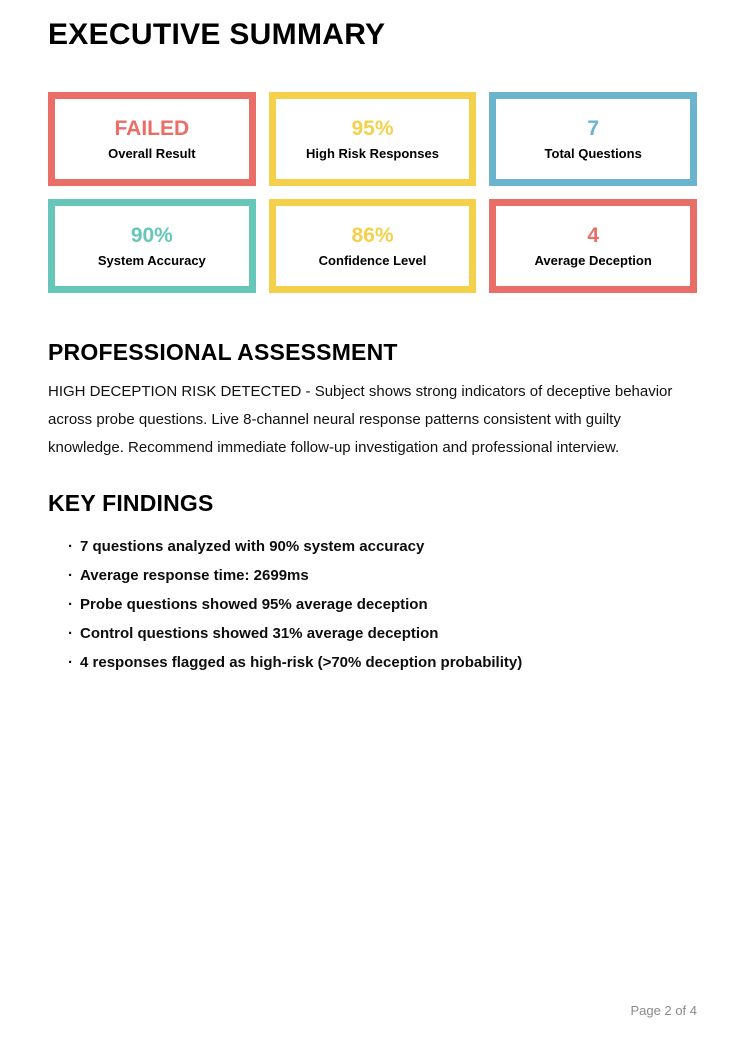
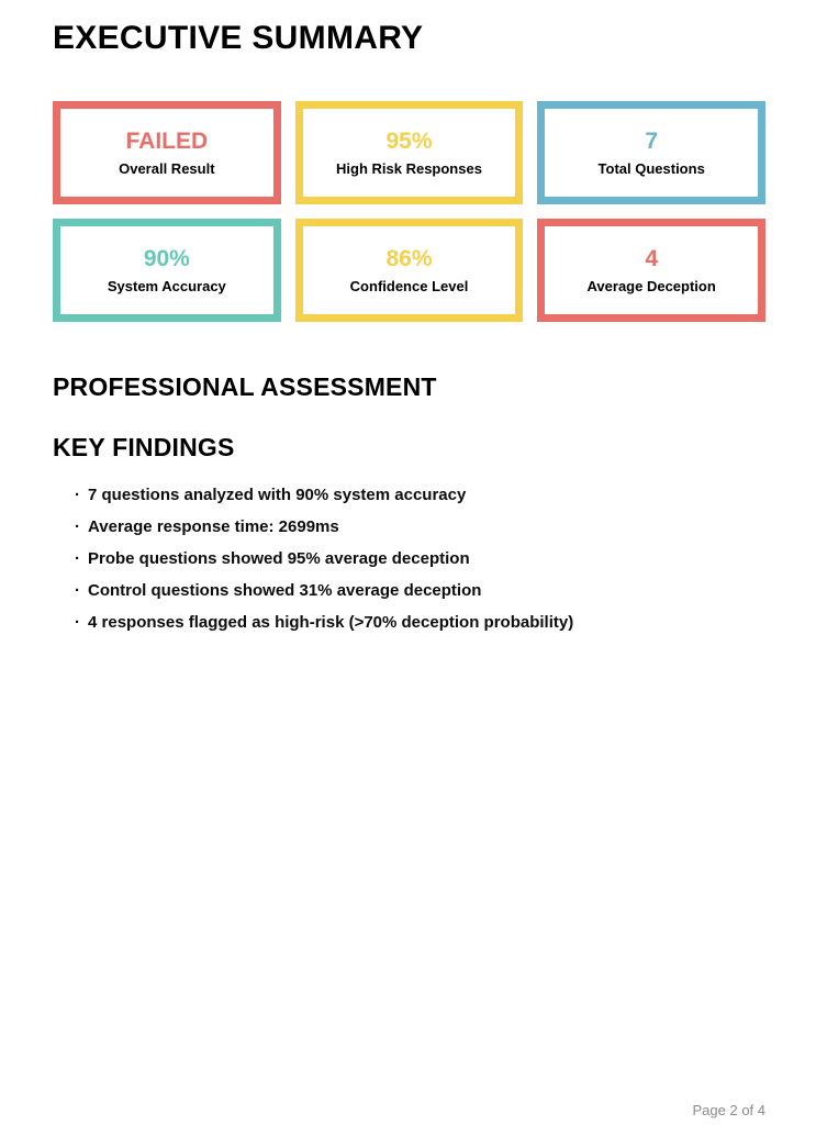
  EXECUTIVE SUMMARY
  FAILED
  Overall Result
  95%
  High Risk Responses
  7
  Total Questions
  90%
  System Accuracy
  86%
  Confidence Level
  4
  Average Deception
  PROFESSIONAL ASSESSMENT
- HIGH DECEPTION RISK DETECTED - Subject shows strong indicators of deceptive behavior across probe questions. Live 8-channel neural response patterns consistent with guilty knowledge. Recommend immediate follow-up investigation and professional interview.
  KEY FINDINGS
  · 7 questions analyzed with 90% system accuracy
  · Average response time: 2699ms
  · Probe questions showed 95% average deception
  · Control questions showed 31% average deception
  · 4 responses flagged as high-risk (>70% deception probability)
  Page 2 of 4
